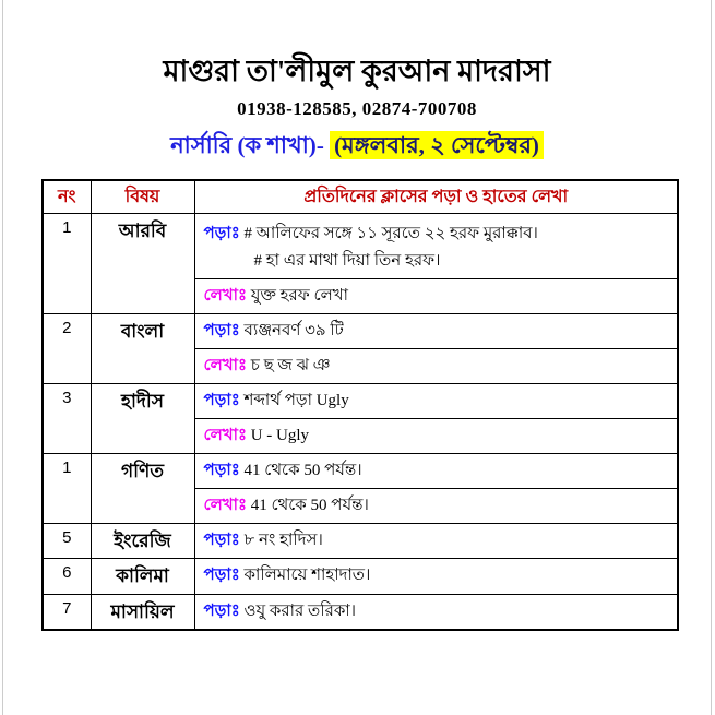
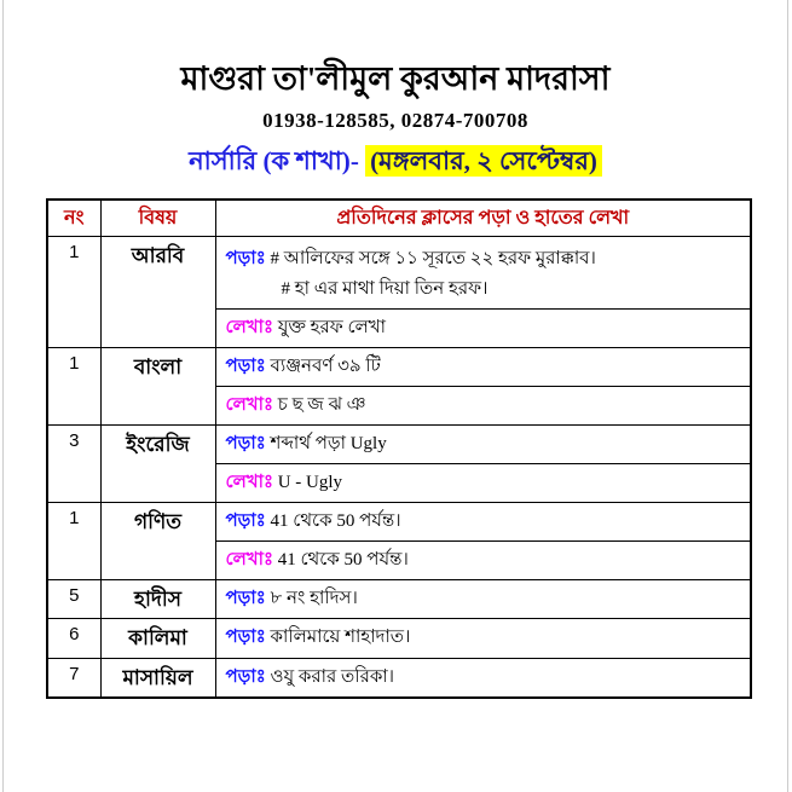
  মাগুরা তা'লীমুল কুরআন মাদরাসা
  01938-128585, 02874-700708
  নার্সারি (ক শাখা)- (মঙ্গলবার, ২ সেপ্টেম্বর)
  নং	বিষয়	প্রতিদিনের ক্লাসের পড়া ও হাতের লেখা
  1	আরবি	পড়াঃ # আলিফের সঙ্গে ১১ সূরতে ২২ হরফ মুরাক্কাব। # হা এর মাথা দিয়া তিন হরফ।
  লেখাঃ যুক্ত হরফ লেখা
- 2	বাংলা	পড়াঃ ব্যঞ্জনবর্ণ ৩৯ টি
+ 1	বাংলা	পড়াঃ ব্যঞ্জনবর্ণ ৩৯ টি
  লেখাঃ চ ছ জ ঝ ঞ
- 3	হাদীস	পড়াঃ শব্দার্থ পড়া Ugly
+ 3	ইংরেজি	পড়াঃ শব্দার্থ পড়া Ugly
  লেখাঃ U - Ugly
  1	গণিত	পড়াঃ 41 থেকে 50 পর্যন্ত।
  লেখাঃ 41 থেকে 50 পর্যন্ত।
- 5	ইংরেজি	পড়াঃ ৮ নং হাদিস।
+ 5	হাদীস	পড়াঃ ৮ নং হাদিস।
  6	কালিমা	পড়াঃ কালিমায়ে শাহাদাত।
  7	মাসায়িল	পড়াঃ ওযু করার তরিকা।
